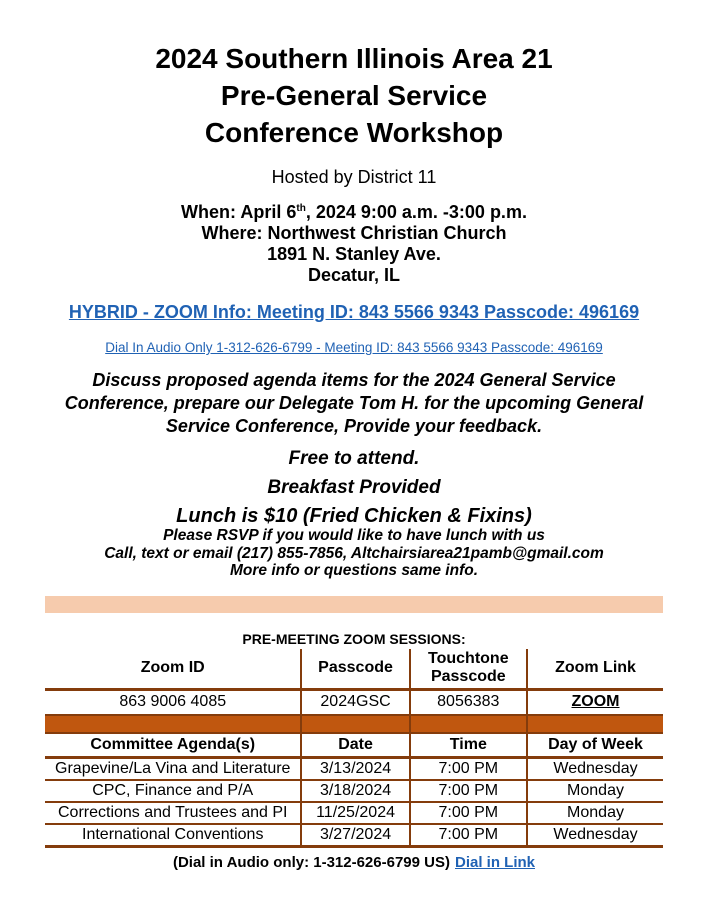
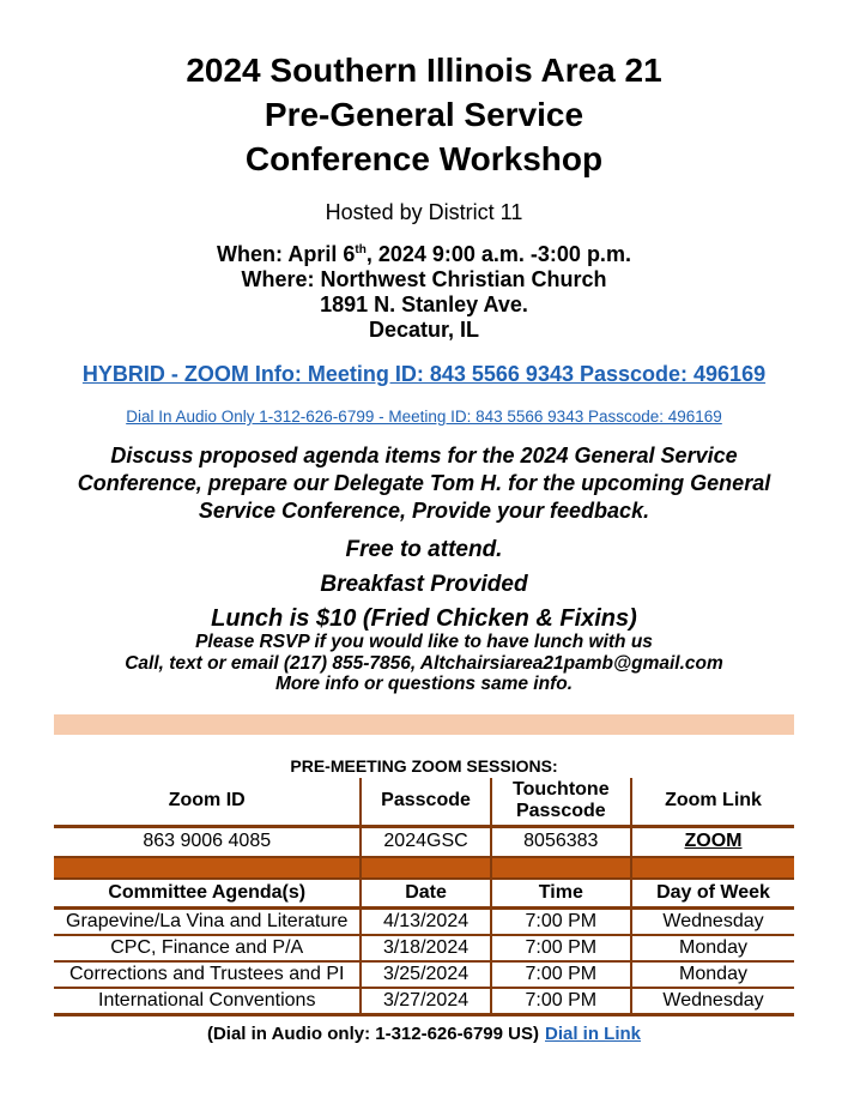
  2024 Southern Illinois Area 21
  Pre-General Service
  Conference Workshop
  Hosted by District 11
  When: April 6th, 2024 9:00 a.m. -3:00 p.m.
  Where: Northwest Christian Church
  1891 N. Stanley Ave.
  Decatur, IL
  HYBRID - ZOOM Info: Meeting ID: 843 5566 9343 Passcode: 496169
  Dial In Audio Only 1-312-626-6799 - Meeting ID: 843 5566 9343 Passcode: 496169
  Discuss proposed agenda items for the 2024 General Service
  Conference, prepare our Delegate Tom H. for the upcoming General
  Service Conference, Provide your feedback.
  Free to attend.
  Breakfast Provided
  Lunch is $10 (Fried Chicken & Fixins)
  Please RSVP if you would like to have lunch with us
  Call, text or email (217) 855-7856, Altchairsiarea21pamb@gmail.com
  More info or questions same info.
  PRE-MEETING ZOOM SESSIONS:
  Zoom ID	Passcode	Touchtone Passcode	Zoom Link
  863 9006 4085	2024GSC	8056383	ZOOM
  Committee Agenda(s)	Date	Time	Day of Week
- Grapevine/La Vina and Literature	3/13/2024	7:00 PM	Wednesday
+ Grapevine/La Vina and Literature	4/13/2024	7:00 PM	Wednesday
  CPC, Finance and P/A	3/18/2024	7:00 PM	Monday
- Corrections and Trustees and PI	11/25/2024	7:00 PM	Monday
+ Corrections and Trustees and PI	3/25/2024	7:00 PM	Monday
  International Conventions	3/27/2024	7:00 PM	Wednesday
  (Dial in Audio only: 1-312-626-6799 US) Dial in Link
